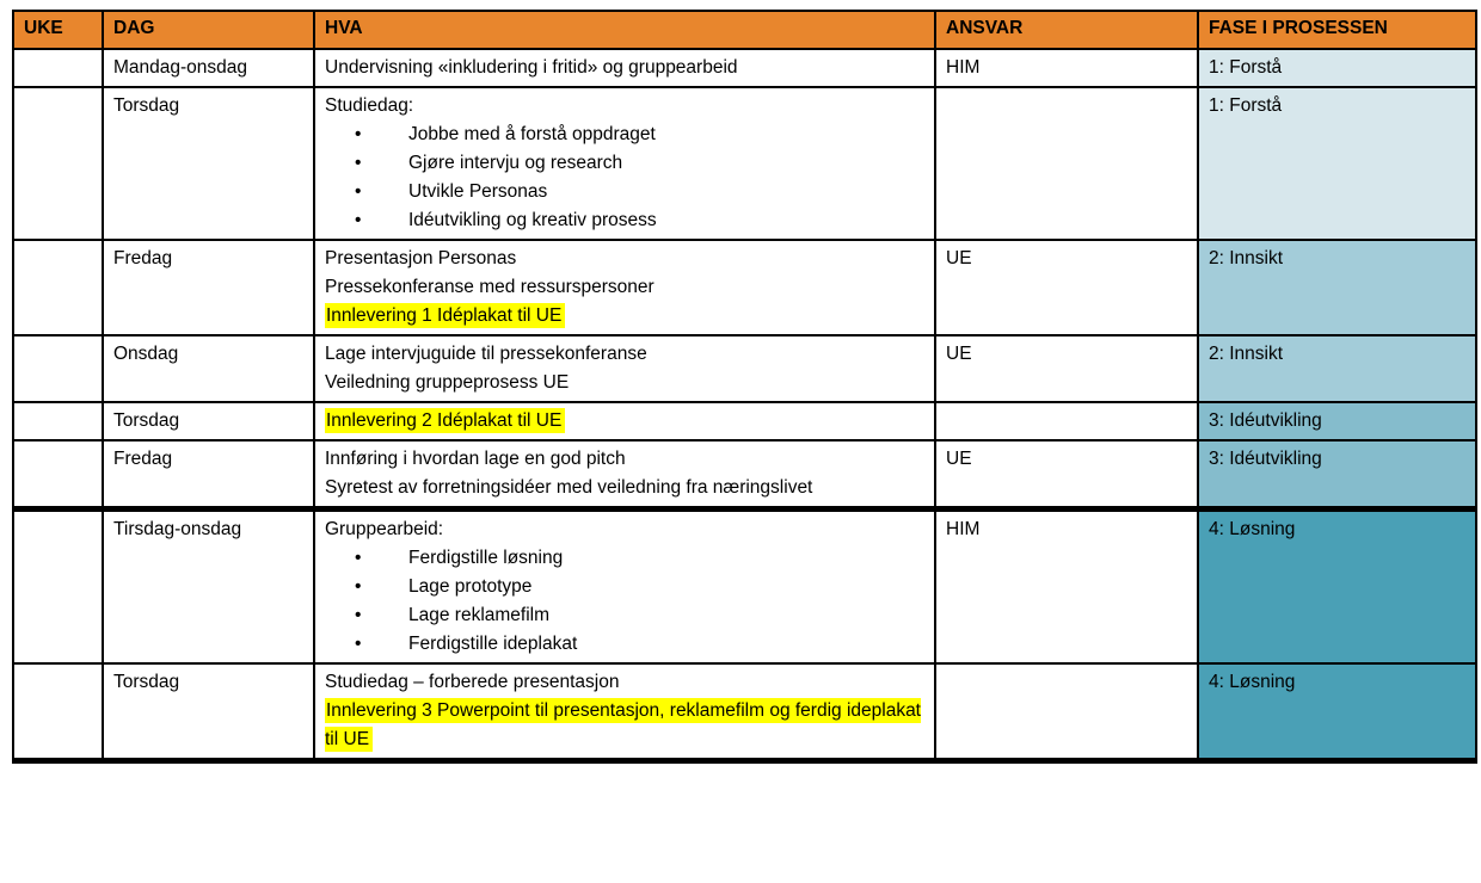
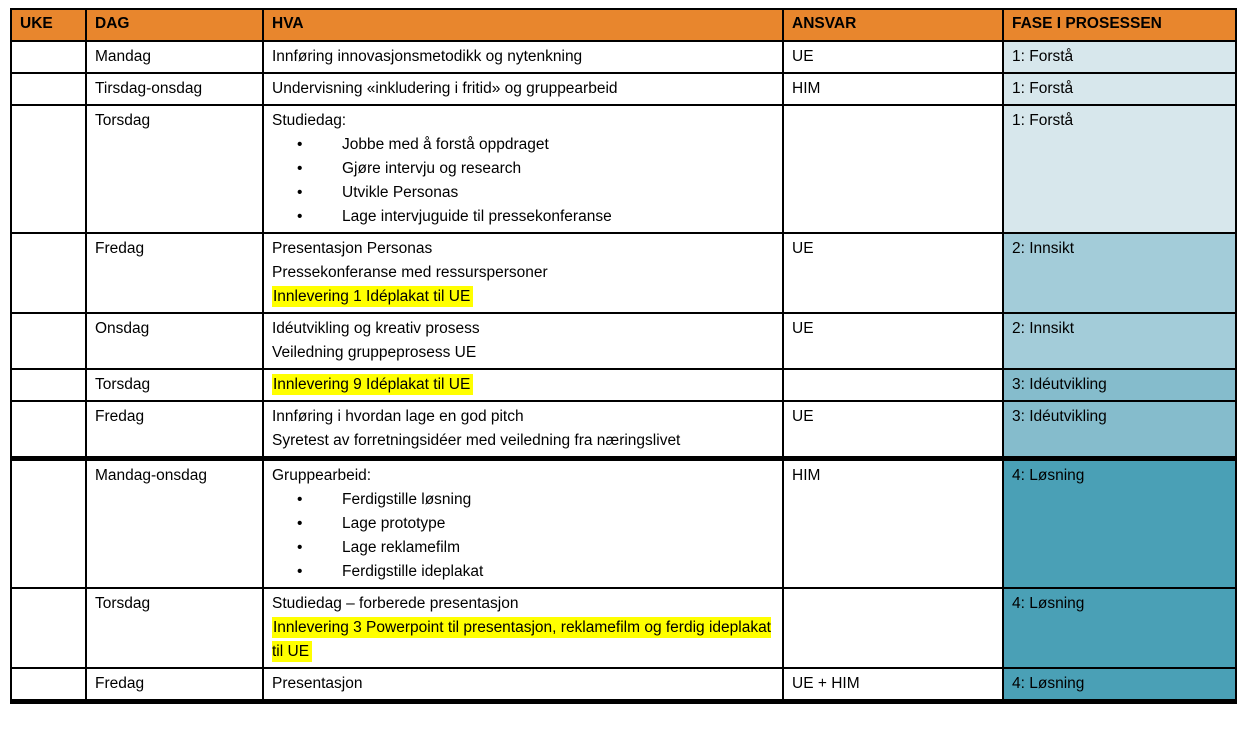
  UKE	DAG	HVA	ANSVAR	FASE I PROSESSEN
+ 	Mandag	Innføring innovasjonsmetodikk og nytenkning	UE	1: Forstå
- 	Mandag-onsdag	Undervisning «inkludering i fritid» og gruppearbeid	HIM	1: Forstå
+ 	Tirsdag-onsdag	Undervisning «inkludering i fritid» og gruppearbeid	HIM	1: Forstå
- 	Torsdag	Studiedag:• Jobbe med å forstå oppdraget• Gjøre intervju og research• Utvikle Personas• Idéutvikling og kreativ prosess		1: Forstå
+ 	Torsdag	Studiedag:• Jobbe med å forstå oppdraget• Gjøre intervju og research• Utvikle Personas• Lage intervjuguide til pressekonferanse		1: Forstå
  	Fredag	Presentasjon PersonasPressekonferanse med ressurspersonerInnlevering 1 Idéplakat til UE	UE	2: Innsikt
- 	Onsdag	Lage intervjuguide til pressekonferanseVeiledning gruppeprosess UE	UE	2: Innsikt
+ 	Onsdag	Idéutvikling og kreativ prosessVeiledning gruppeprosess UE	UE	2: Innsikt
- 	Torsdag	Innlevering 2 Idéplakat til UE		3: Idéutvikling
+ 	Torsdag	Innlevering 9 Idéplakat til UE		3: Idéutvikling
  	Fredag	Innføring i hvordan lage en god pitchSyretest av forretningsidéer med veiledning fra næringslivet	UE	3: Idéutvikling
- 	Tirsdag-onsdag	Gruppearbeid:• Ferdigstille løsning• Lage prototype• Lage reklamefilm• Ferdigstille ideplakat	HIM	4: Løsning
+ 	Mandag-onsdag	Gruppearbeid:• Ferdigstille løsning• Lage prototype• Lage reklamefilm• Ferdigstille ideplakat	HIM	4: Løsning
  	Torsdag	Studiedag – forberede presentasjonInnlevering 3 Powerpoint til presentasjon, reklamefilm og ferdig ideplakat til UE		4: Løsning
+ 	Fredag	Presentasjon	UE + HIM	4: Løsning
